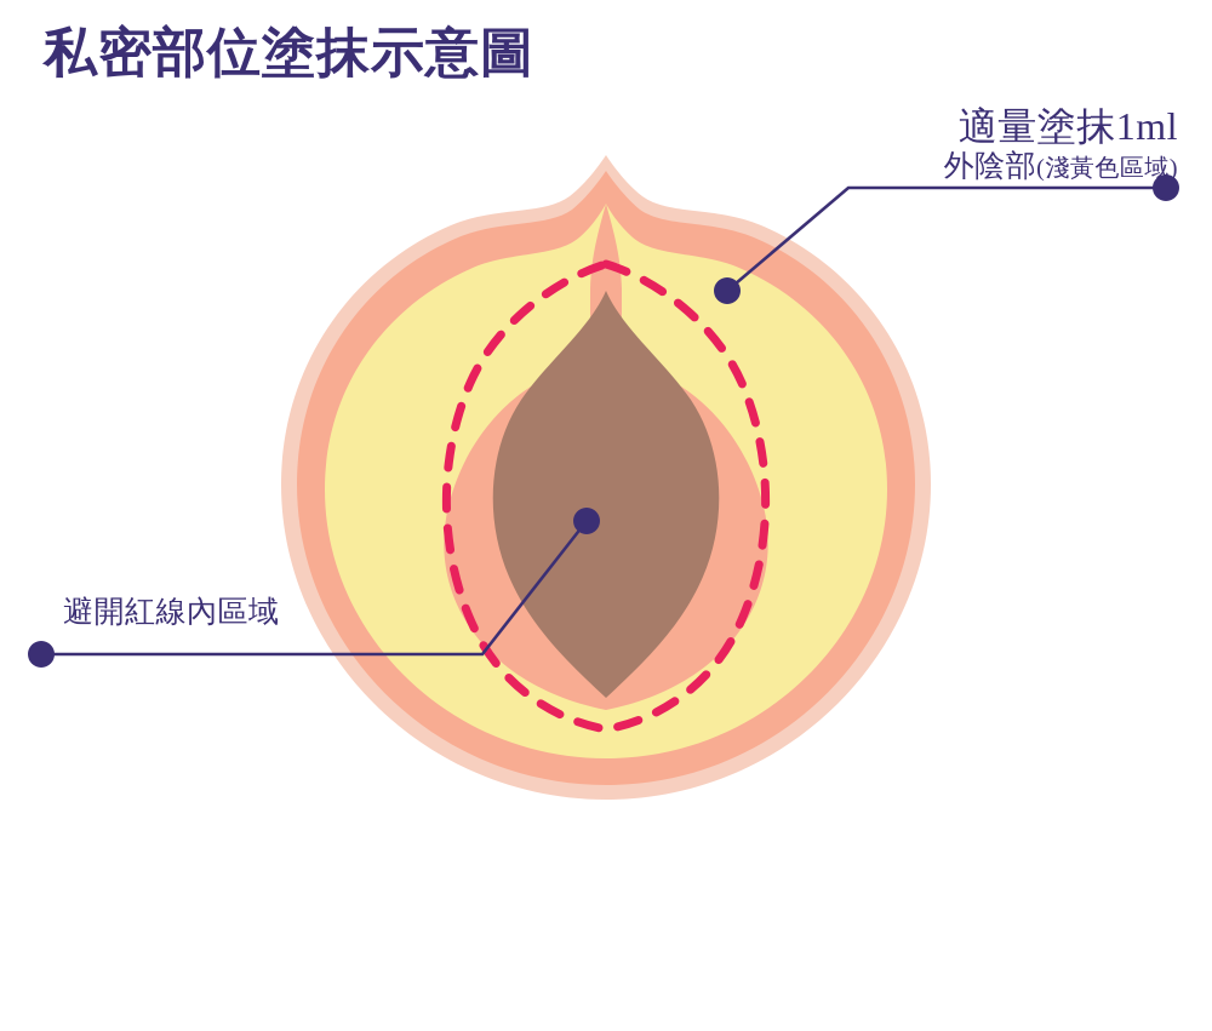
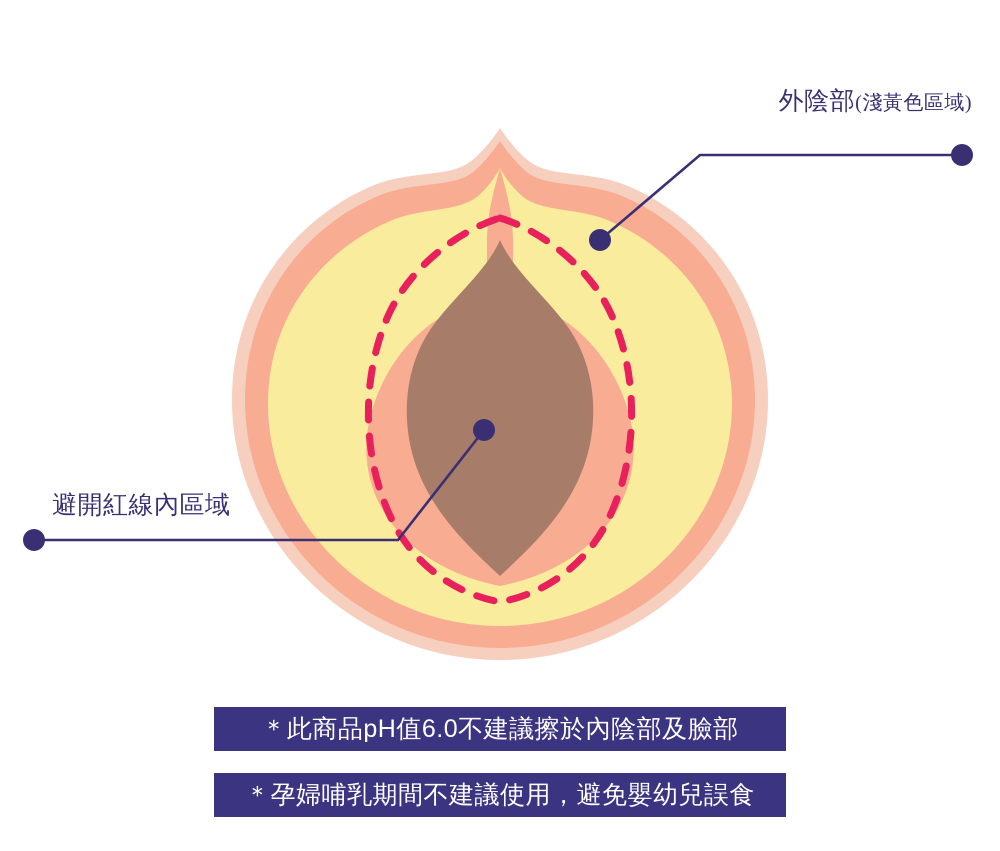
- 私密部位塗抹示意圖
- 適量塗抹1ml
  外陰部(淺黃色區域)
  避開紅線內區域
+ ＊此商品pH值6.0不建議擦於內陰部及臉部
+ ＊孕婦哺乳期間不建議使用，避免嬰幼兒誤食
